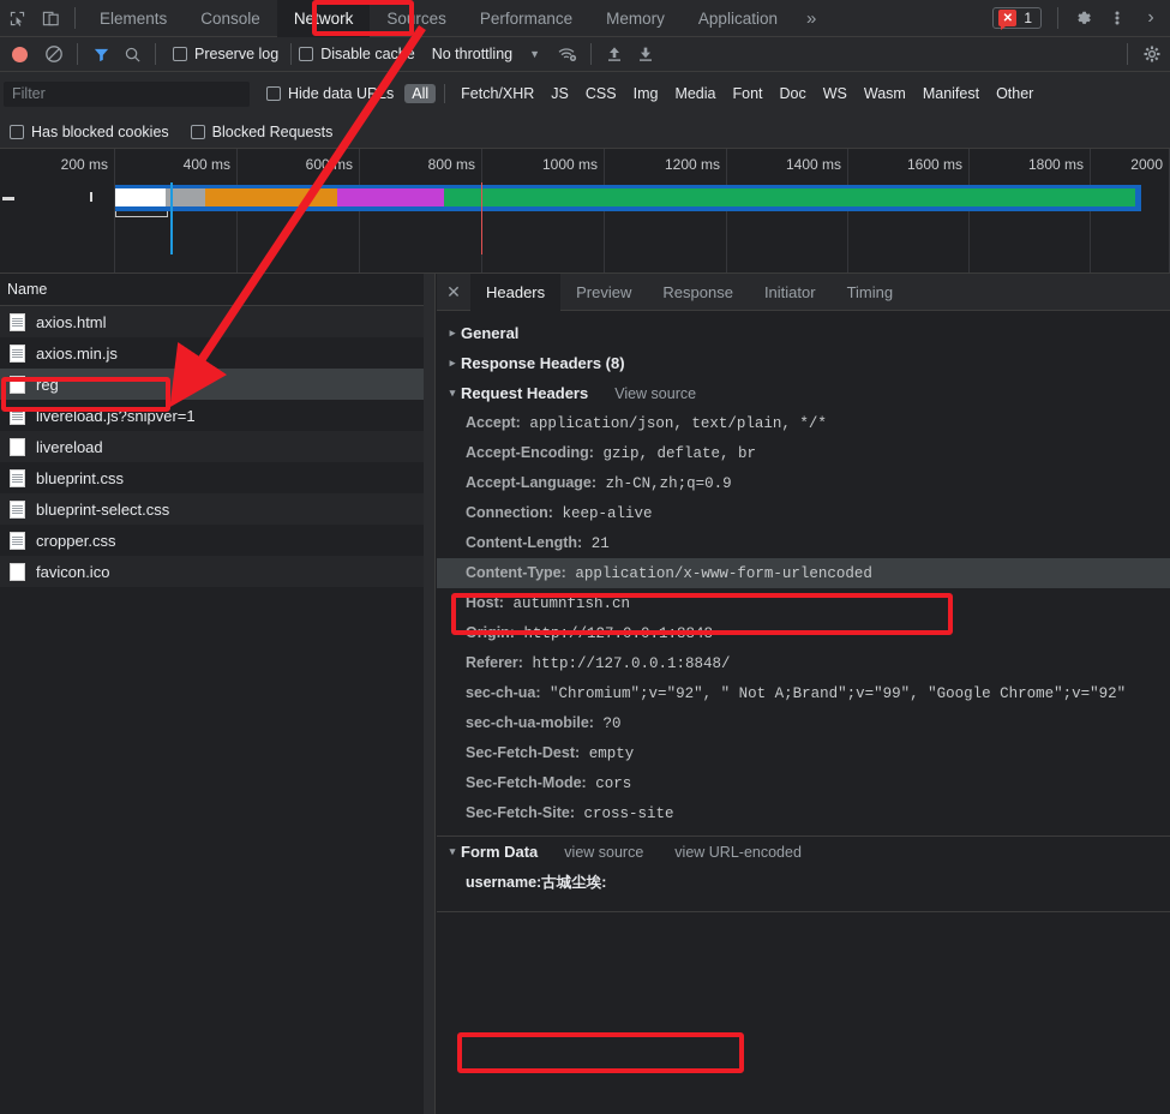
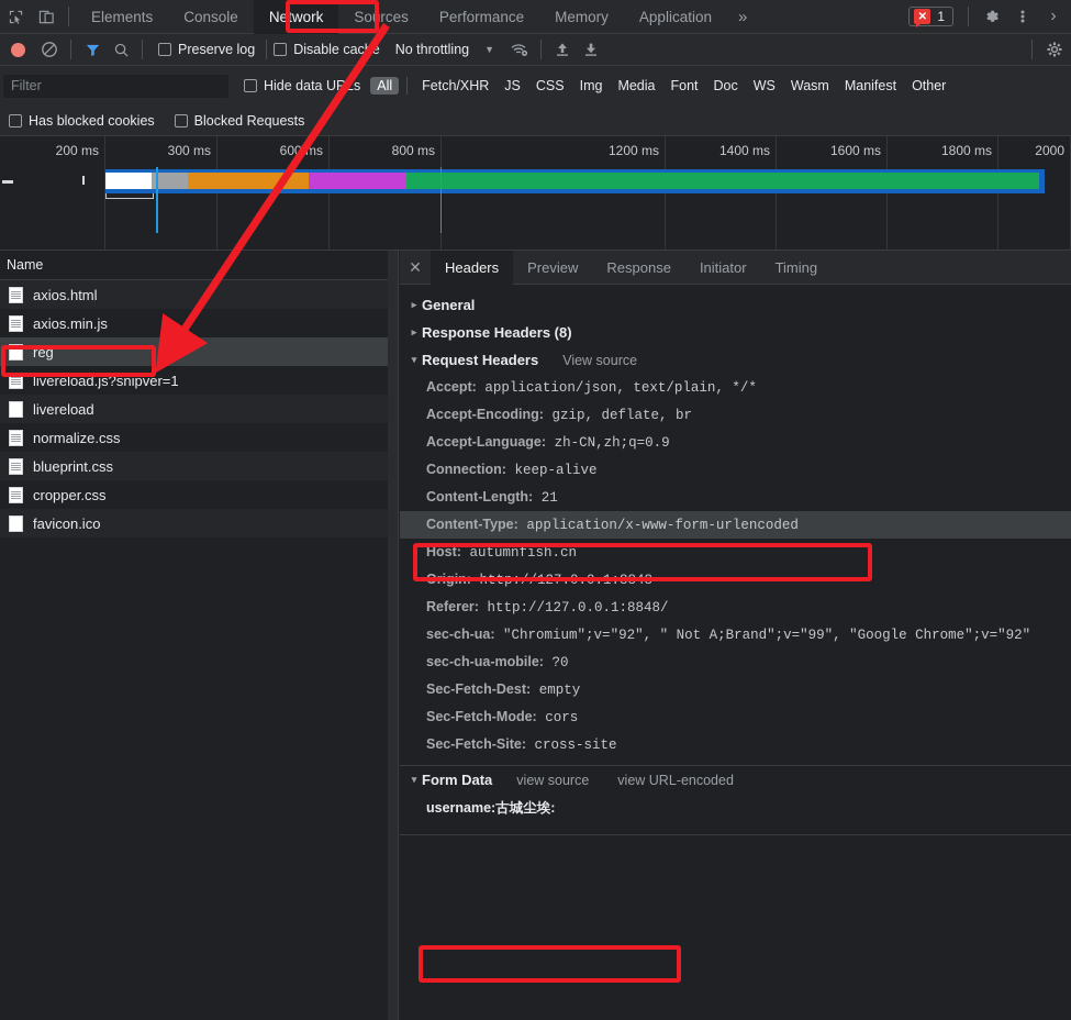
  Elements
  Console
  Network
  Sources
  Performance
  Memory
  Application
  »
  ✕
  1
  ›
  Preserve log
  Disable cace
  No throttling
  ▼
  Filter
  Hide data URs
  All
  Fetch/XHR
  JS
  CSS
  Img
  Media
  Font
  Doc
  WS
  Wasm
  Manifest
  Other
  Has blocked cookies
  Blocked Requests
  200 ms
- 400 ms
+ 300 ms
  600 ms
  800 ms
- 1000 ms
  1200 ms
  1400 ms
  1600 ms
  1800 ms
  2000
  Name
  axios.html
  axios.min.js
  reg
  livereload.js?snipver=1
  livereload
+ normalize.css
  blueprint.css
- blueprint-select.css
  cropper.css
  favicon.ico
  ✕
  Headers
  Preview
  Response
  Initiator
  Timing
  ▸
  General
  ▸
  Response Headers (8)
  ▾
  Request Headers
  View source
  Accept: application/json, text/plain, */*
  Accept-Encoding: gzip, deflate, br
  Accept-Language: zh-CN,zh;q=0.9
  Connection: keep-alive
  Content-Length: 21
  Content-Type: application/x-www-form-urlencoded
  Host: autumnfish.cn
  Origin: http://127.0.0.1:8848
  Referer: http://127.0.0.1:8848/
  sec-ch-ua: "Chromium";v="92", " Not A;Brand";v="99", "Google Chrome";v="92"
  sec-ch-ua-mobile: ?0
  Sec-Fetch-Dest: empty
  Sec-Fetch-Mode: cors
  Sec-Fetch-Site: cross-site
  ▾
  Form Data
  view source
  view URL-encoded
  username:古城尘埃:
